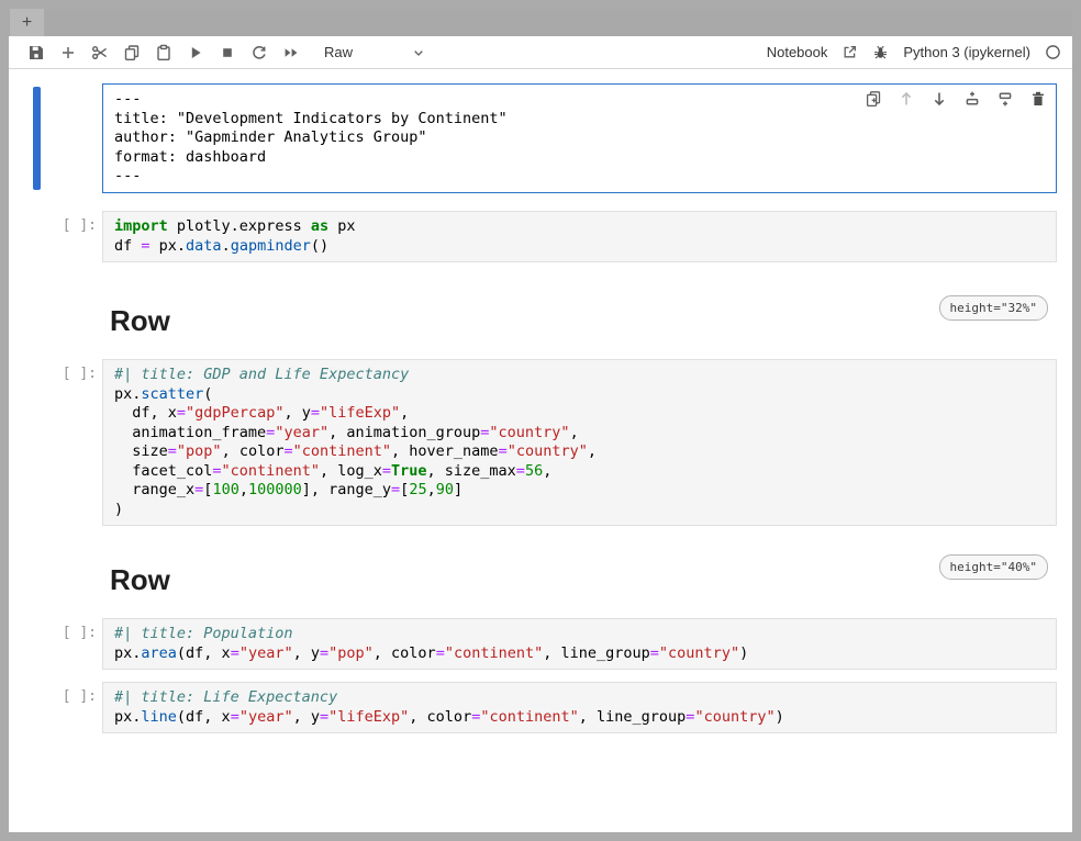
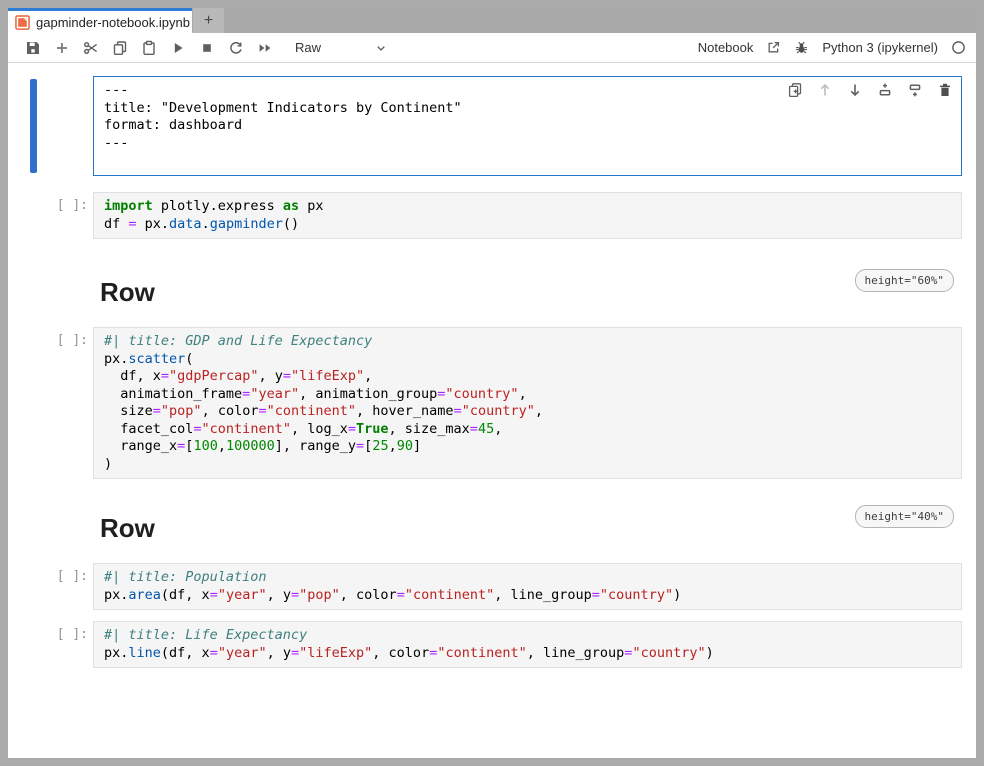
+ gapminder-notebook.ipynb
  +
  Raw
  Notebook
  Python 3 (ipykernel)
  ---
  title: "Development Indicators by Continent"
- author: "Gapminder Analytics Group"
  format: dashboard
  ---
  [ ]:
  import plotly.express as px
  df = px.data.gapminder()
  Row
- height="32%"
+ height="60%"
  [ ]:
  #| title: GDP and Life Expectancy
  px.scatter(
  df, x="gdpPercap", y="lifeExp",
  animation_frame="year", animation_group="country",
  size="pop", color="continent", hover_name="country",
- facet_col="continent", log_x=True, size_max=56,
+ facet_col="continent", log_x=True, size_max=45,
  range_x=[100,100000], range_y=[25,90]
  )
  Row
  height="40%"
  [ ]:
  #| title: Population
  px.area(df, x="year", y="pop", color="continent", line_group="country")
  [ ]:
  #| title: Life Expectancy
  px.line(df, x="year", y="lifeExp", color="continent", line_group="country")
